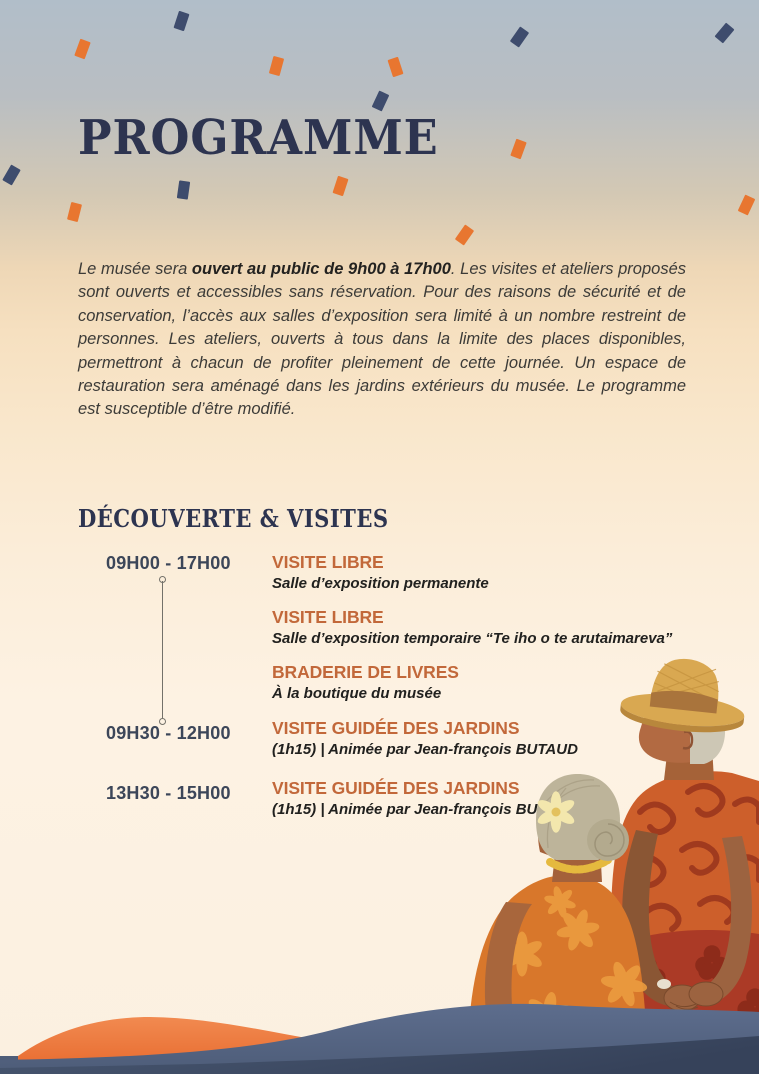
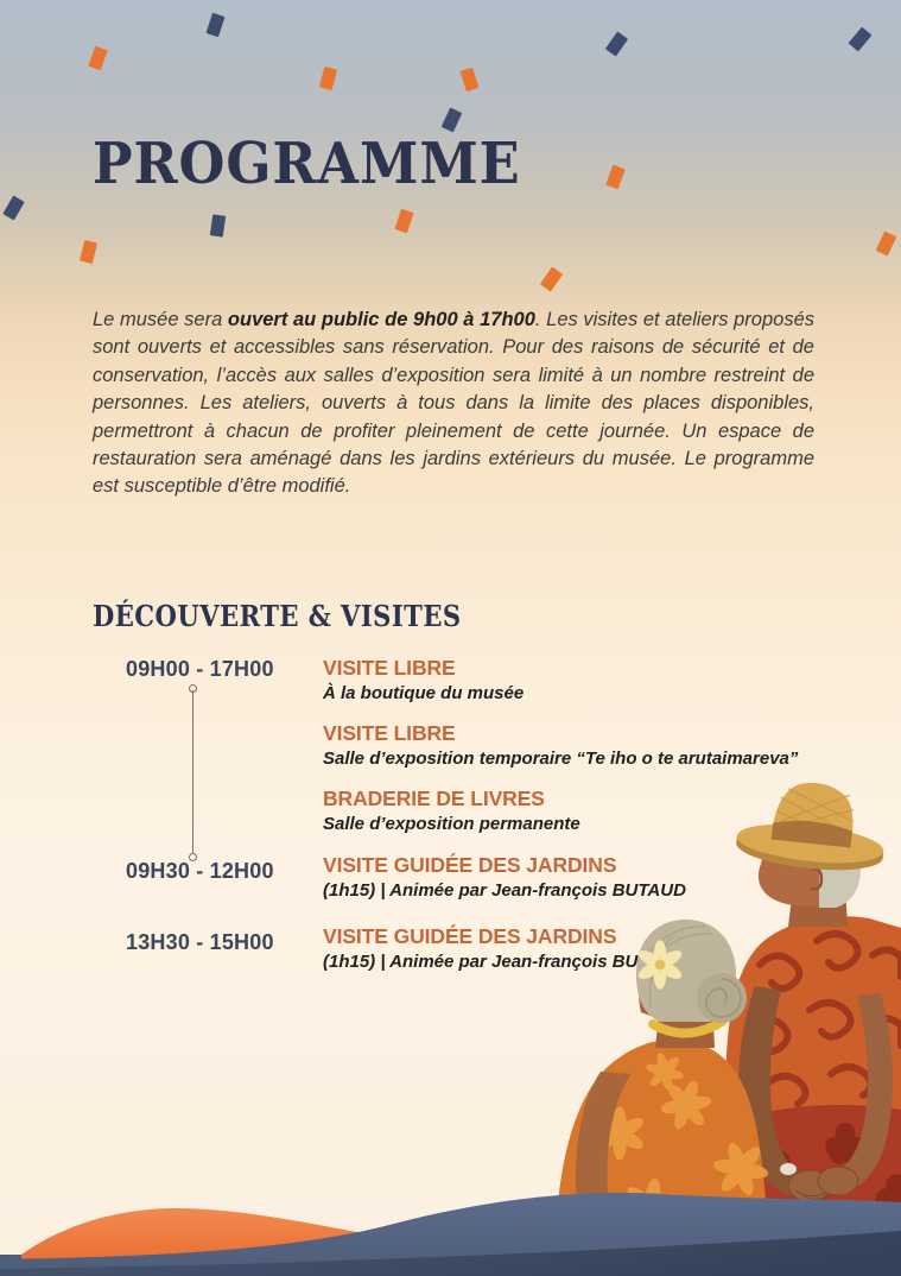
  PROGRAMME
  Le musée sera ouvert au public de 9h00 à 17h00. Les visites et ateliers proposés sont ouverts et accessibles sans réservation. Pour des raisons de sécurité et de conservation, l’accès aux salles d’exposition sera limité à un nombre restreint de personnes. Les ateliers, ouverts à tous dans la limite des places disponibles, permettront à chacun de profiter pleinement de cette journée. Un espace de restauration sera aménagé dans les jardins extérieurs du musée. Le programme est susceptible d’être modifié.
  DÉCOUVERTE & VISITES
  09H00 - 17H00
  09H30 - 12H00
  13H30 - 15H00
  VISITE LIBRE
- Salle d’exposition permanente
+ À la boutique du musée
  VISITE LIBRE
  Salle d’exposition temporaire “Te iho o te arutaimareva”
  BRADERIE DE LIVRES
- À la boutique du musée
+ Salle d’exposition permanente
  VISITE GUIDÉE DES JARDINS
  (1h15) | Animée par Jean-françois BUTAUD
  VISITE GUIDÉE DES JARDINS
  (1h15) | Animée par Jean-françois BU
